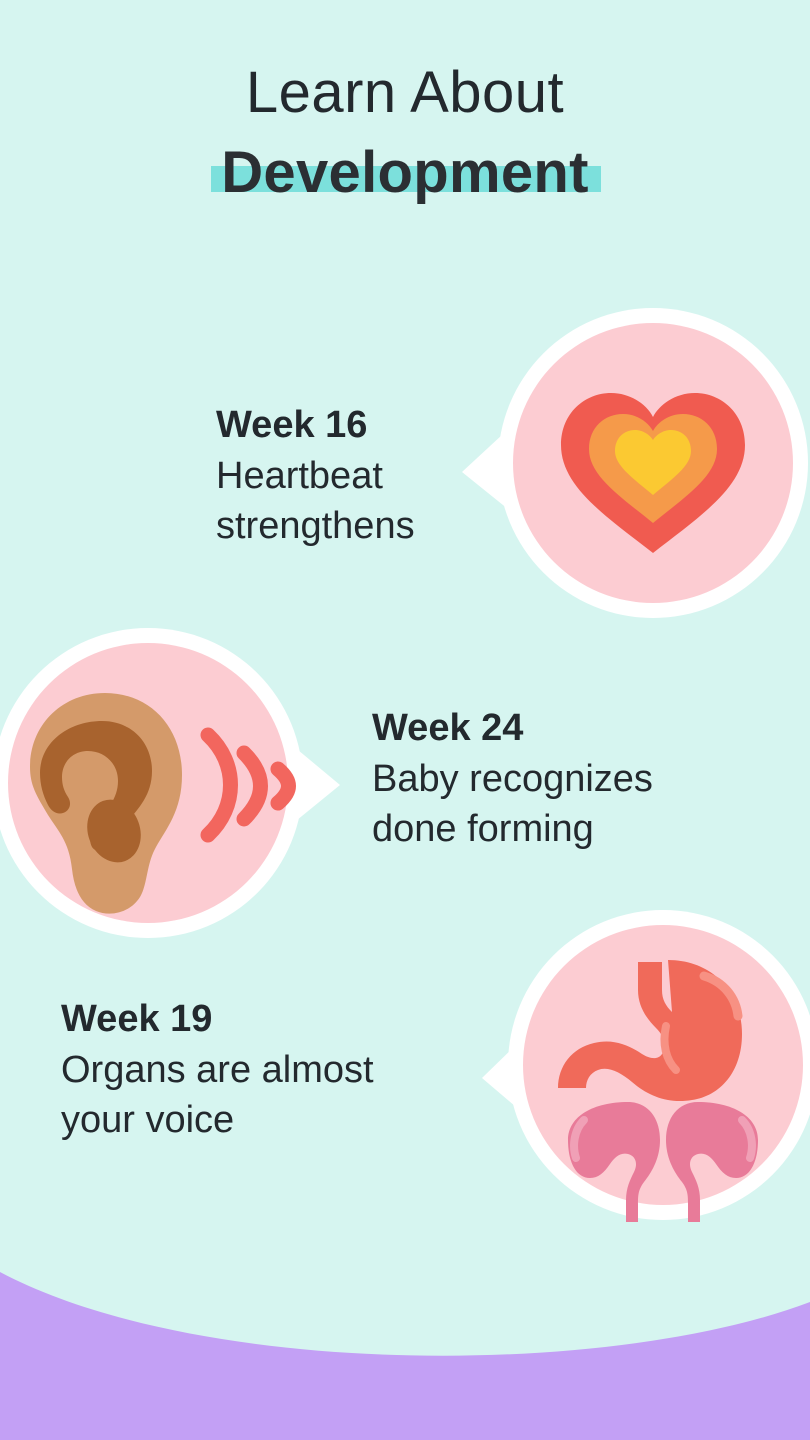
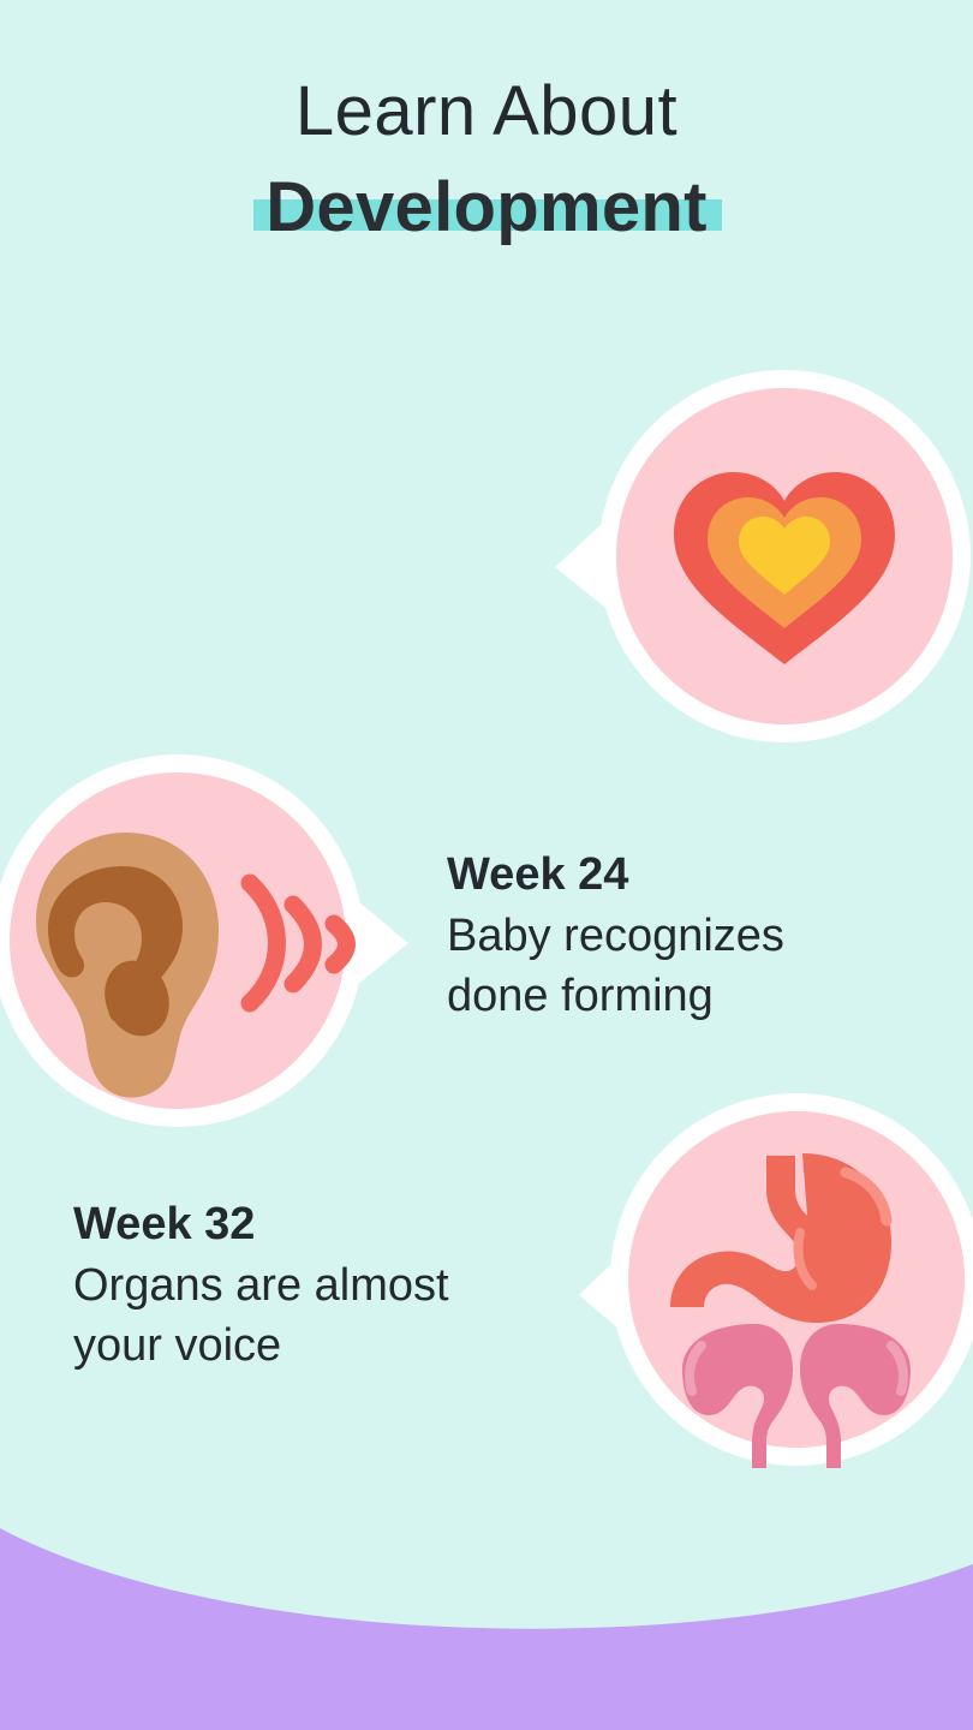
  Learn About
  Development
- Week 16
- Heartbeat
- strengthens
  Week 24
  Baby recognizes
  done forming
- Week 19
+ Week 32
  Organs are almost
  your voice
